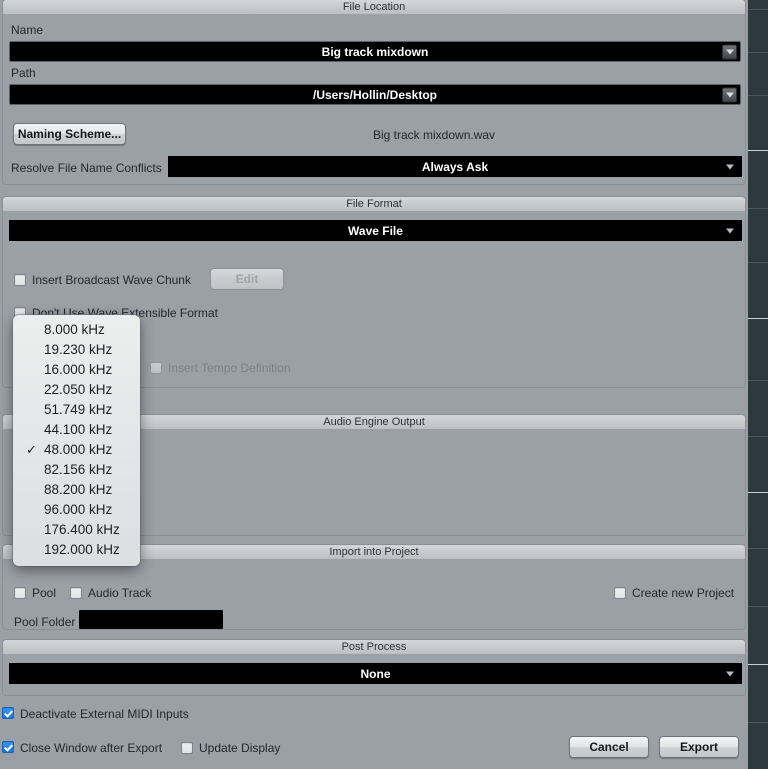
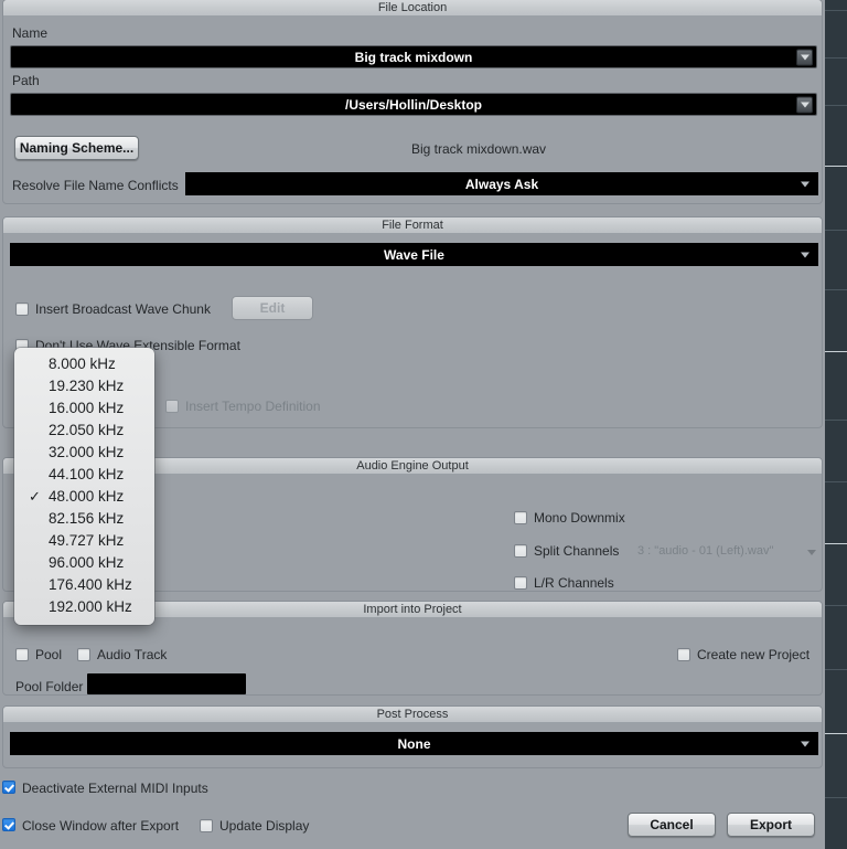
  File Location
  Name
  Big track mixdown
  Path
  /Users/Hollin/Desktop
  Naming Scheme...
  Big track mixdown.wav
  Resolve File Name Conflicts
  Always Ask
  File Format
  Wave File
  Insert Broadcast Wave Chunk
  Edit
  Don't Use Wave Extensible Format
  Insert Tempo Definition
  Audio Engine Output
+ Mono Downmix
+ Split Channels
+ 3 : "audio - 01 (Left).wav"
+ L/R Channels
  Import into Project
  Pool
  Audio Track
  Create new Project
  Pool Folder
  Post Process
  None
  Deactivate External MIDI Inputs
  Close Window after Export
  Update Display
  Cancel
  Export
  8.000 kHz
  19.230 kHz
  16.000 kHz
  22.050 kHz
- 51.749 kHz
+ 32.000 kHz
  44.100 kHz
  ✓
  48.000 kHz
  82.156 kHz
- 88.200 kHz
+ 49.727 kHz
  96.000 kHz
  176.400 kHz
  192.000 kHz
